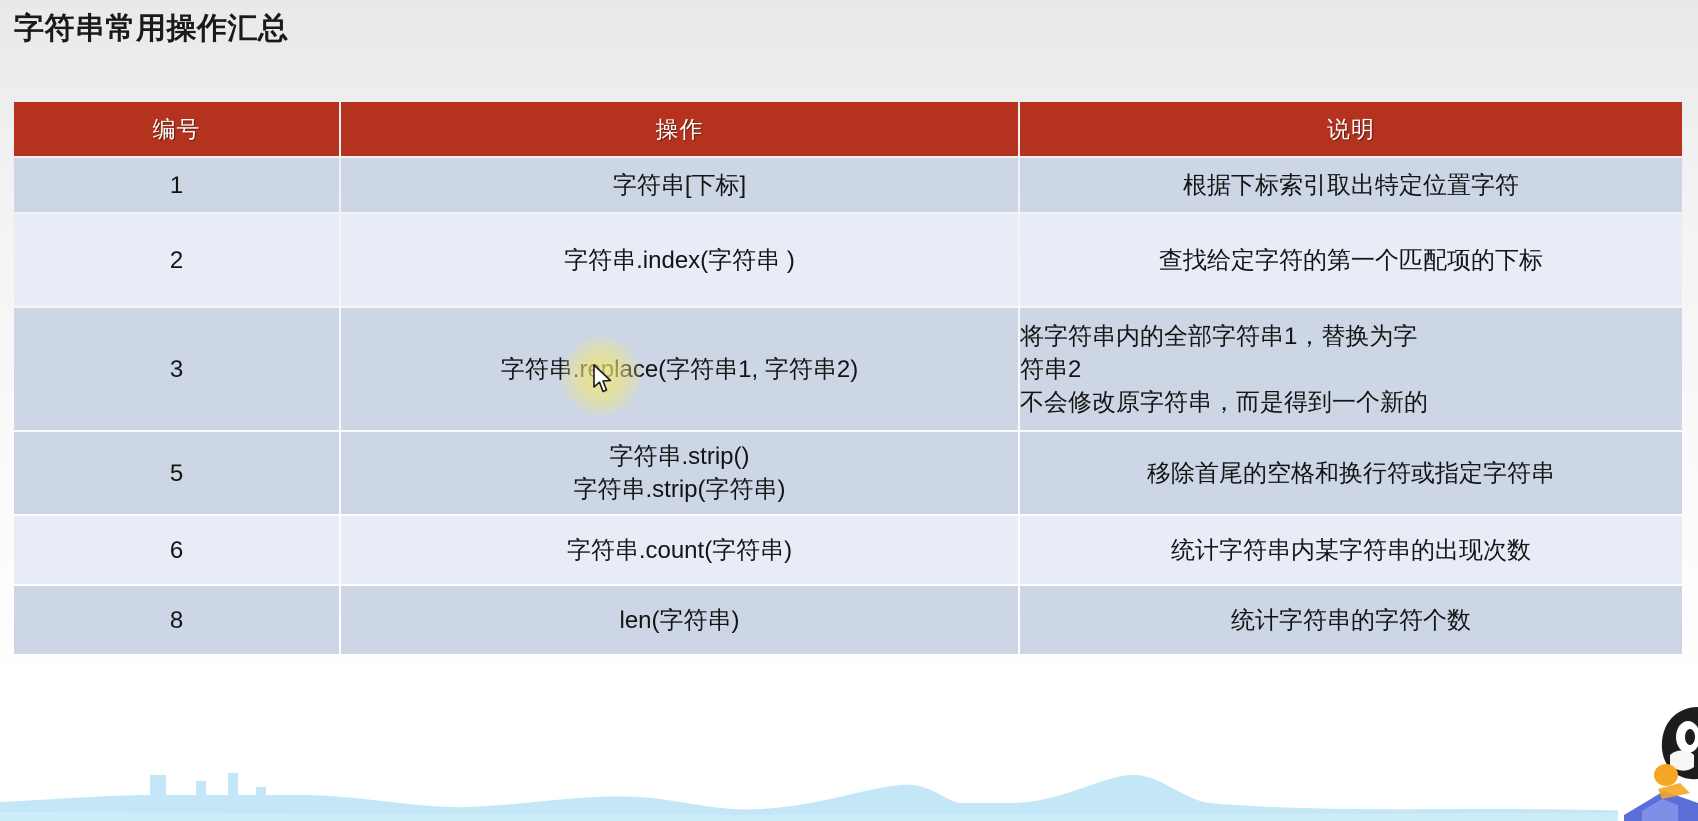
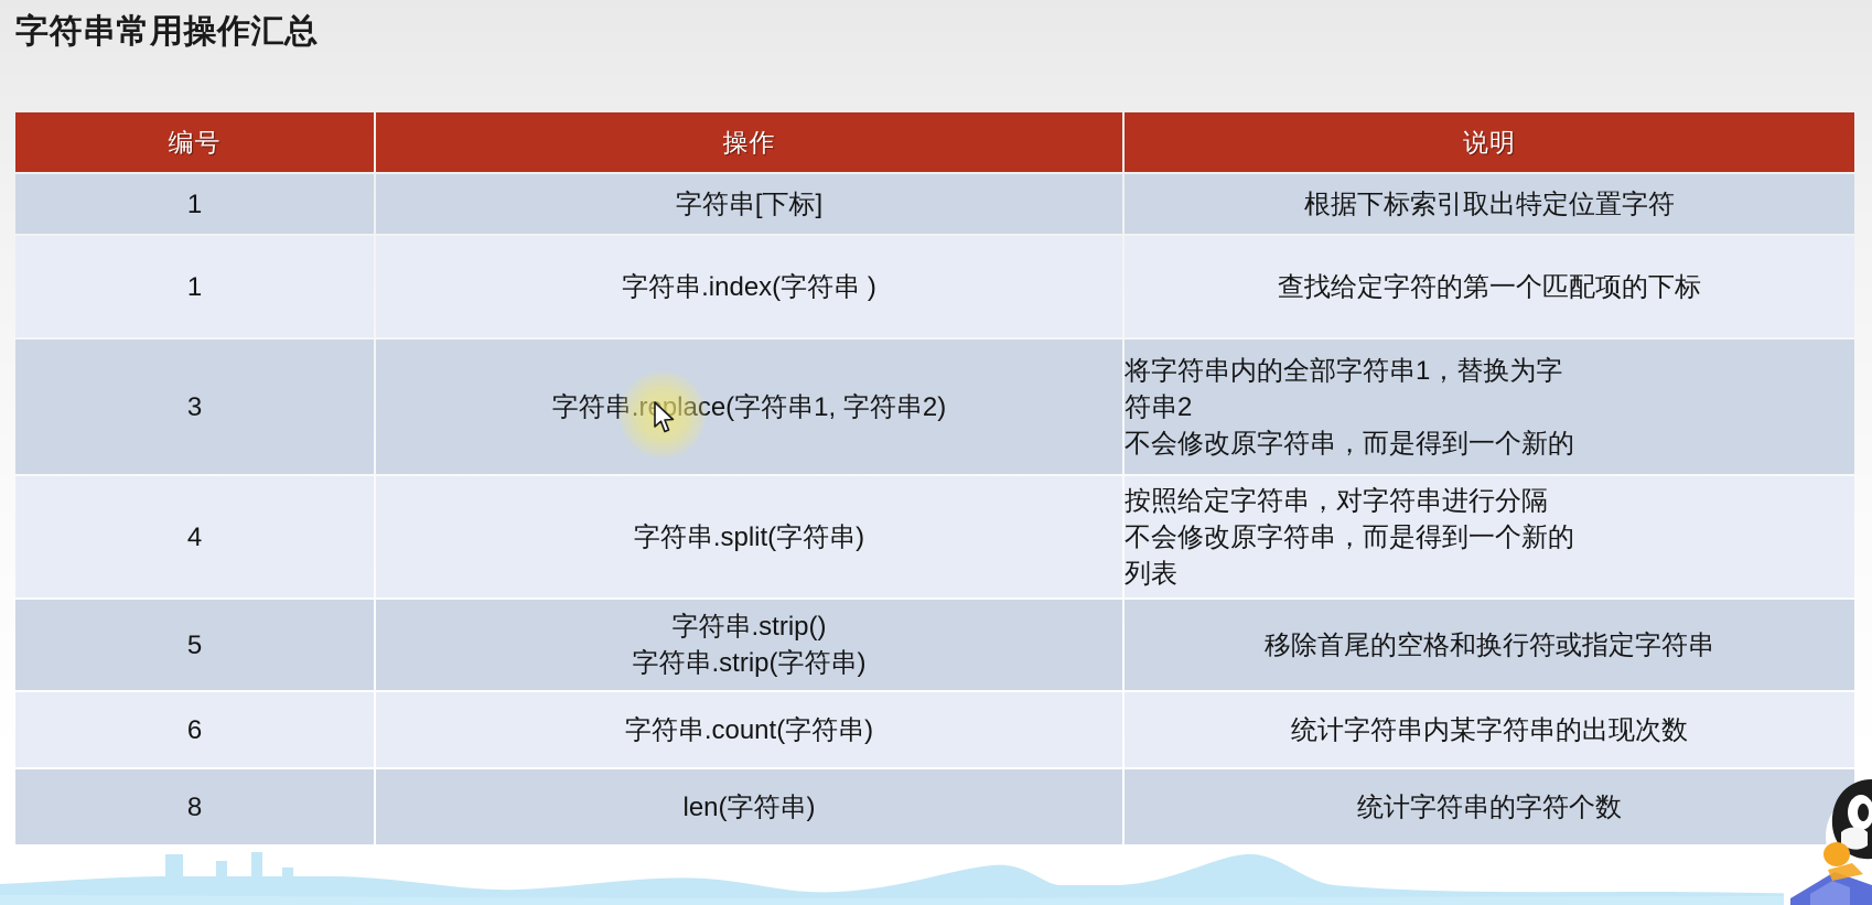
  字符串常用操作汇总
  编号	操作	说明
  1	字符串[下标]	根据下标索引取出特定位置字符
- 2	字符串.index(字符串 )	查找给定字符的第一个匹配项的下标
+ 1	字符串.index(字符串 )	查找给定字符的第一个匹配项的下标
  3	字符串e(字符串1, 字符串2)	将字符串内的全部字符串1，替换为字 符串2 不会修改原字符串，而是得到一个新的
+ 4	字符串.split(字符串)	按照给定字符串，对字符串进行分隔 不会修改原字符串，而是得到一个新的 列表
  5	字符串.strip() 字符串.strip(字符串)	移除首尾的空格和换行符或指定字符串
  6	字符串.count(字符串)	统计字符串内某字符串的出现次数
  8	len(字符串)	统计字符串的字符个数
